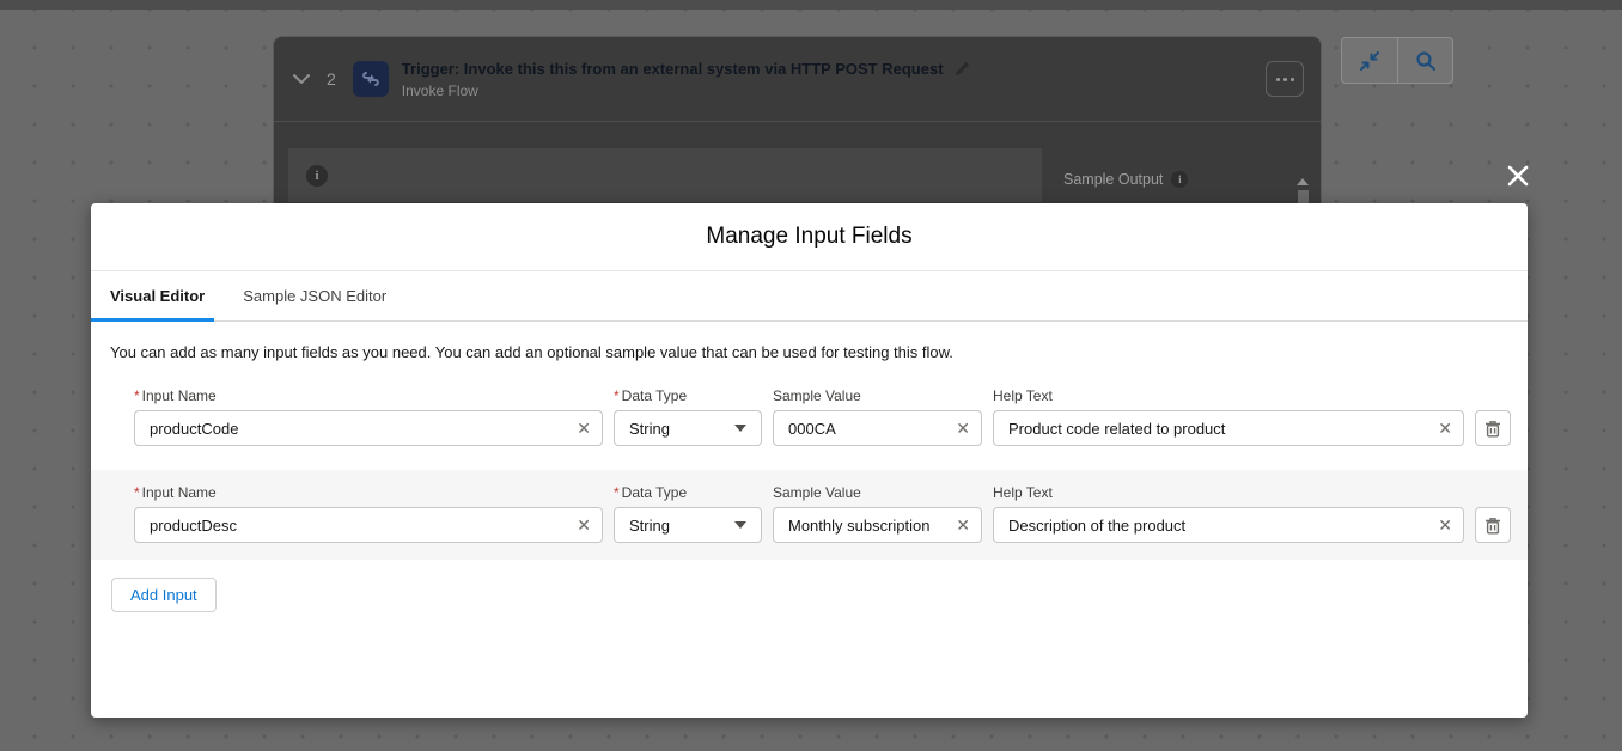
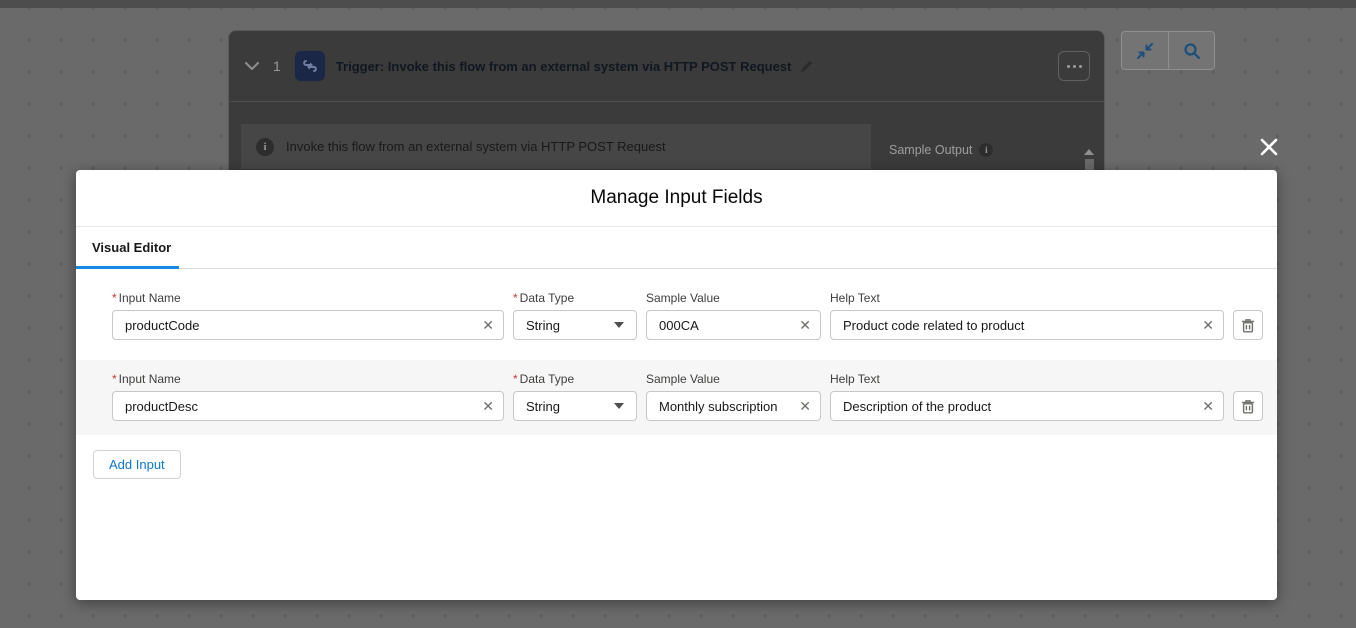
- 2
+ 1
- Trigger: Invoke this this from an external system via HTTP POST Request
+ Trigger: Invoke this flow from an external system via HTTP POST Request
- Invoke Flow
  i
+ Invoke this flow from an external system via HTTP POST Request
  Sample Output
  i
  Manage Input Fields
  Visual Editor
- Sample JSON Editor
- You can add as many input fields as you need. You can add an optional sample value that can be used for testing this flow.
  * Input Name
  * Data Type
  Sample Value
  Help Text
  productCode
  ✕
  String
  000CA
  ✕
  Product code related to product
  ✕
  * Input Name
  * Data Type
  Sample Value
  Help Text
  productDesc
  ✕
  String
  Monthly subscription
  ✕
  Description of the product
  ✕
  Add Input
